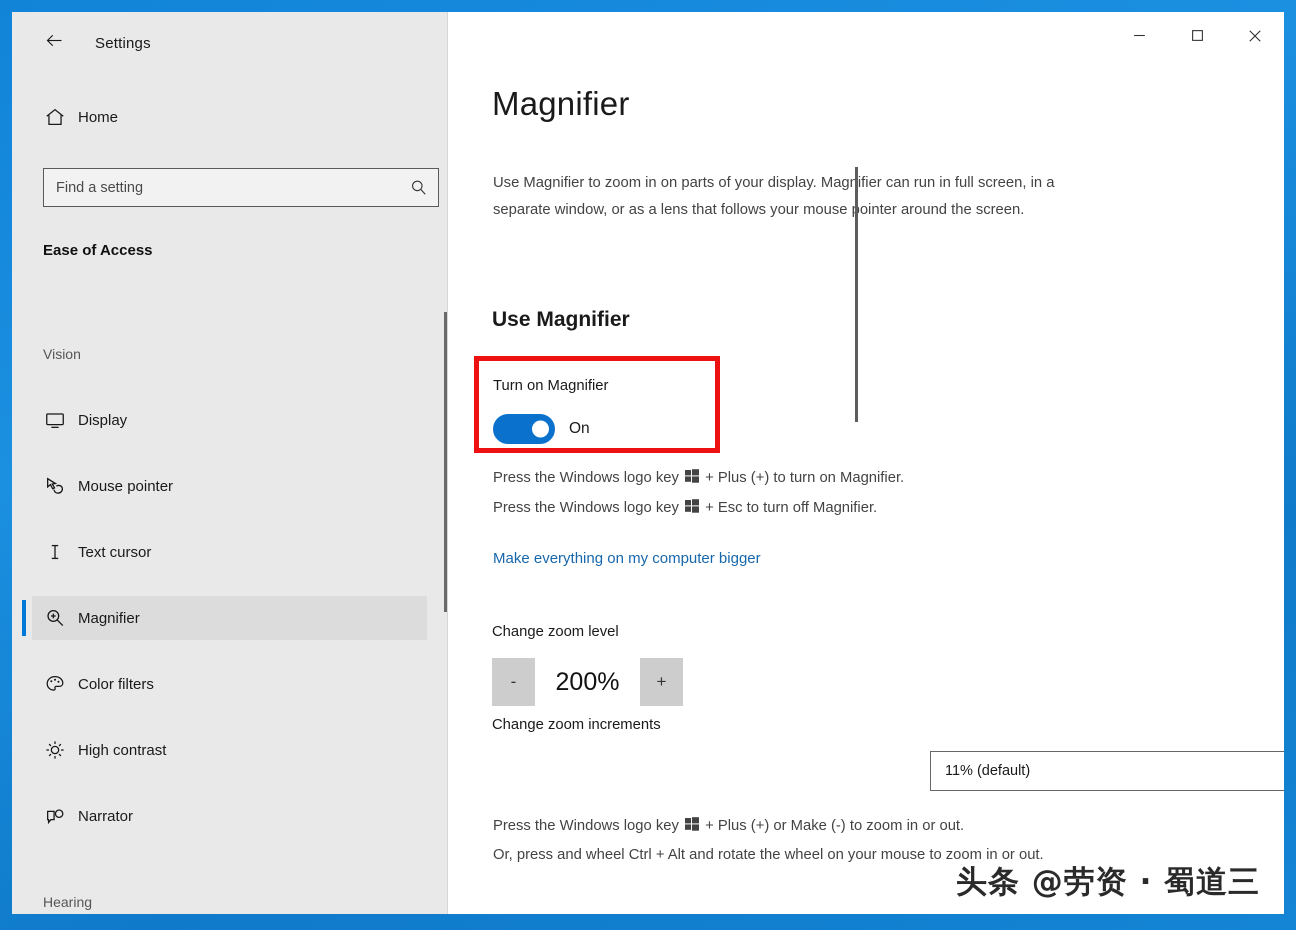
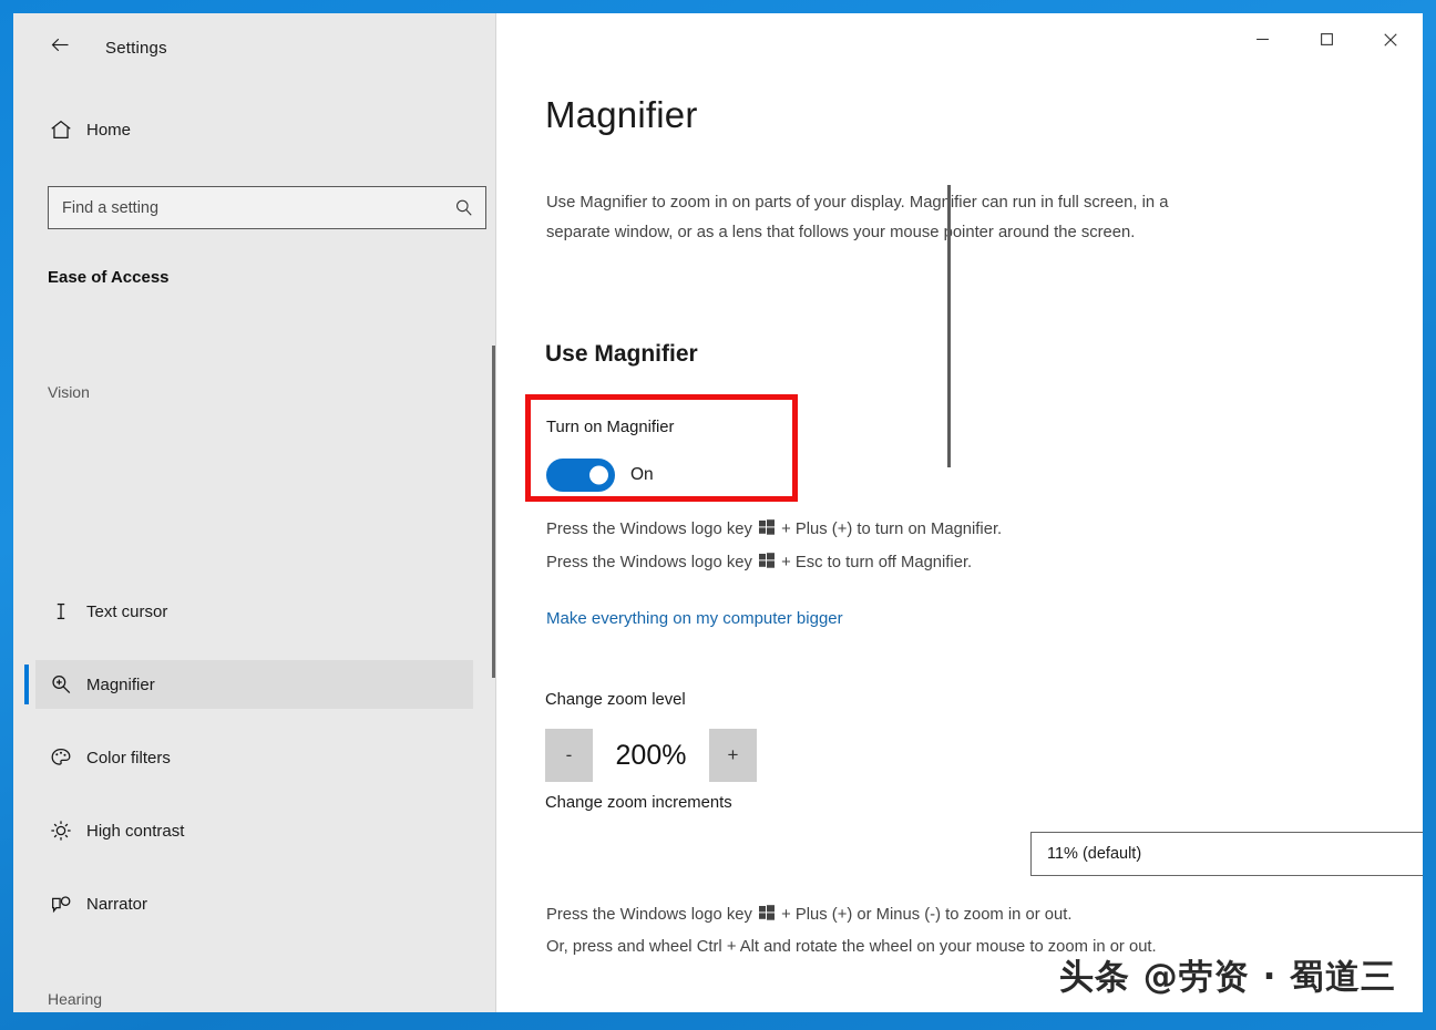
  Home
  Find a setting
  Ease of Access
  Vision
- Display
- Mouse pointer
  Text cursor
  Magnifier
  Color filters
  High contrast
  Narrator
  Hearing
  Magnifier
  Use Magnifier to zoom in on parts of your display. Magnifier can run in full screen, in a separate window, or as a lens that follows your mouseointer around the screen.
  Use Magnifier
  Turn on Magnifier
  On
  Press the Windows logo key + Plus (+) to turn on Magnifier.
  Press the Windows logo key + Esc to turn off Magnifier.
  Make everything on my computer bigger
  Change zoom level
  -
  200%
  +
  Change zoom increments
  11% (default)
- Press the Windows logo key + Plus (+) or Make (-) to zoom in or out.
+ Press the Windows logo key + Plus (+) or Minus (-) to zoom in or out.
  Or, press and wheel Ctrl + Alt and rotate the wheel on your mouse to zoom in or out.
  Settings
  头条 @劳资 · 蜀道三
